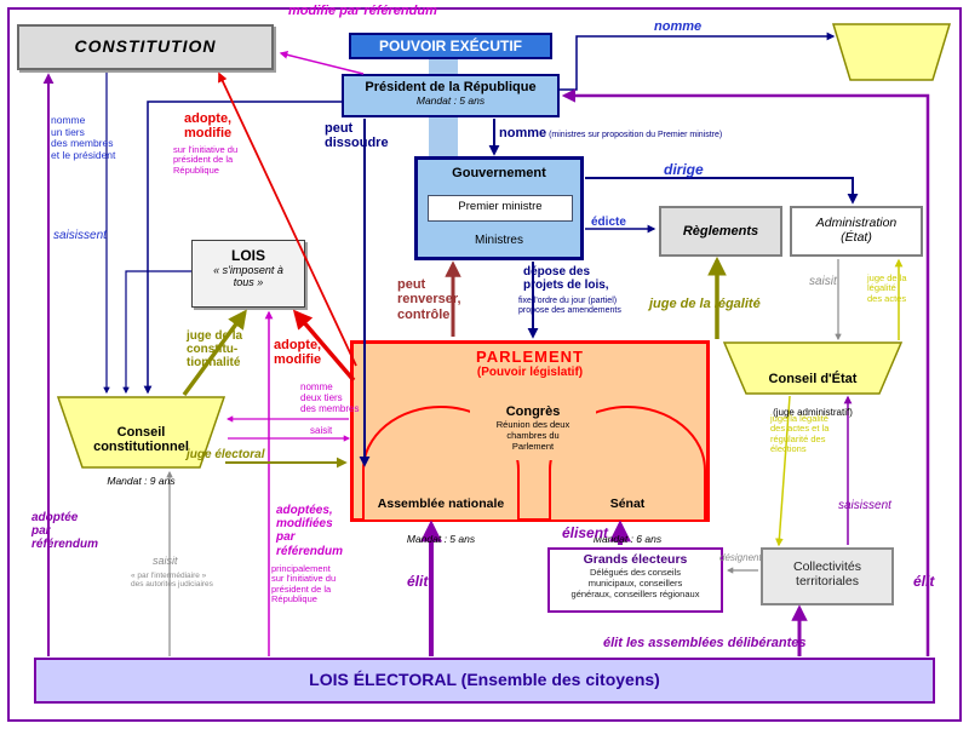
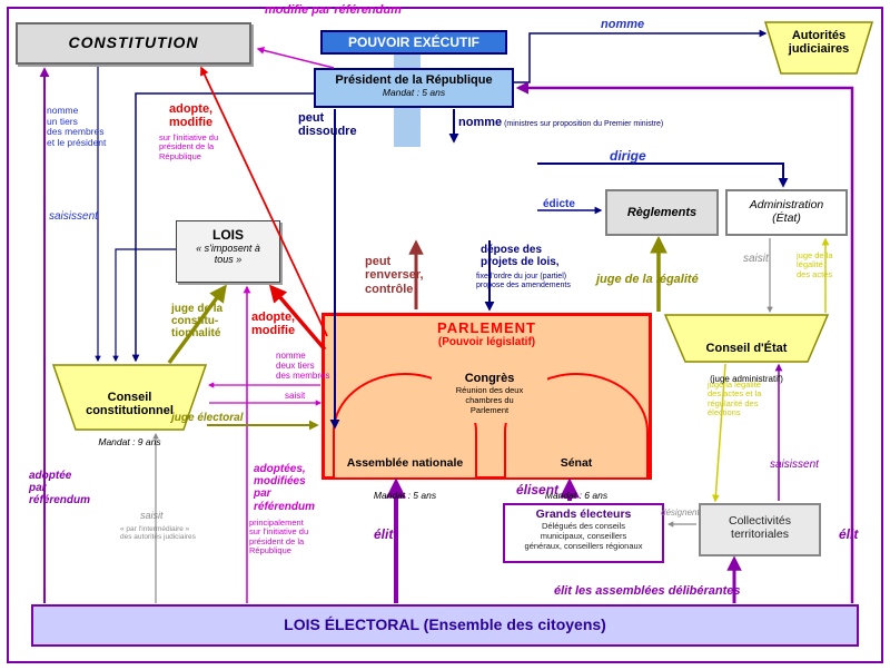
  CONSTITUTION
  POUVOIR EXÉCUTIF
  Président de la République
  Mandat : 5 ans
- Gouvernement
- Premier ministre
- Ministres
  Règlements
  Administration
  (État)
  LOIS
  « s'imposent à
  tous »
  PARLEMENT
  (Pouvoir législatif)
  Grands électeurs
  Délégués des conseils
  municipaux, conseillers
  généraux, conseillers régionaux
  Collectivités
  territoriales
  LOIS ÉLECTORAL (Ensemble des citoyens)
+ Autorités
+ judiciaires
  Conseil d'État
  (juge administratif)
  Conseil
  constitutionnel
  Mandat : 9 ans
  Congrès
  Réunion des deux
  chambres du
  Parlement
  Assemblée nationale
  Mandat : 5 ans
  Sénat
  Mandat : 6 ans
  modifie par référendum
  nomme
  dirige
  édicte
  peut
  dissoudre
  adopte,
  modifie
  sur l'initiative du
  président de la
  République
  nomme
  un tiers
  des membres
  et le président
  saisissent
  peut
  renverser,
  contrôle
  dépose des
  projets de lois,
  juge de la légalité
  saisit
  juge de la
  légalité
  des actes
  juge de la
  constitu-
  tionnalité
  adopte,
  modifie
  nomme
  deux tiers
  des membres
  saisit
  juge électoral
  adoptées,
  modifiées
  par
  référendum
  principalement
  sur l'initiative du
  président de la
  République
  élit
  élisent
  désignent
  saisissent
  élit
  adoptée
  par
  référendum
  saisit
  élit les assemblées délibérantes
  juge la légalité
  des actes et la
  régularité des
  élections
